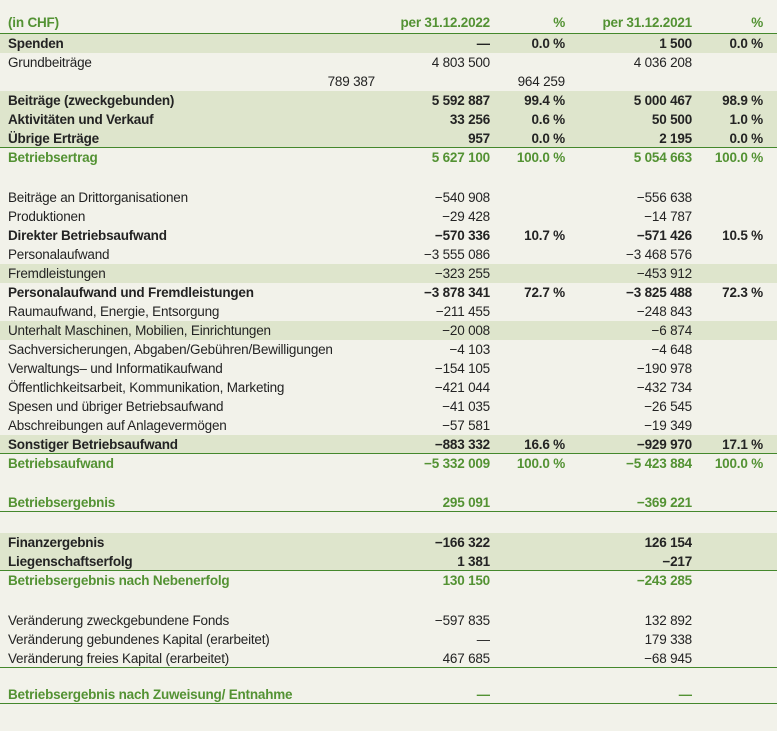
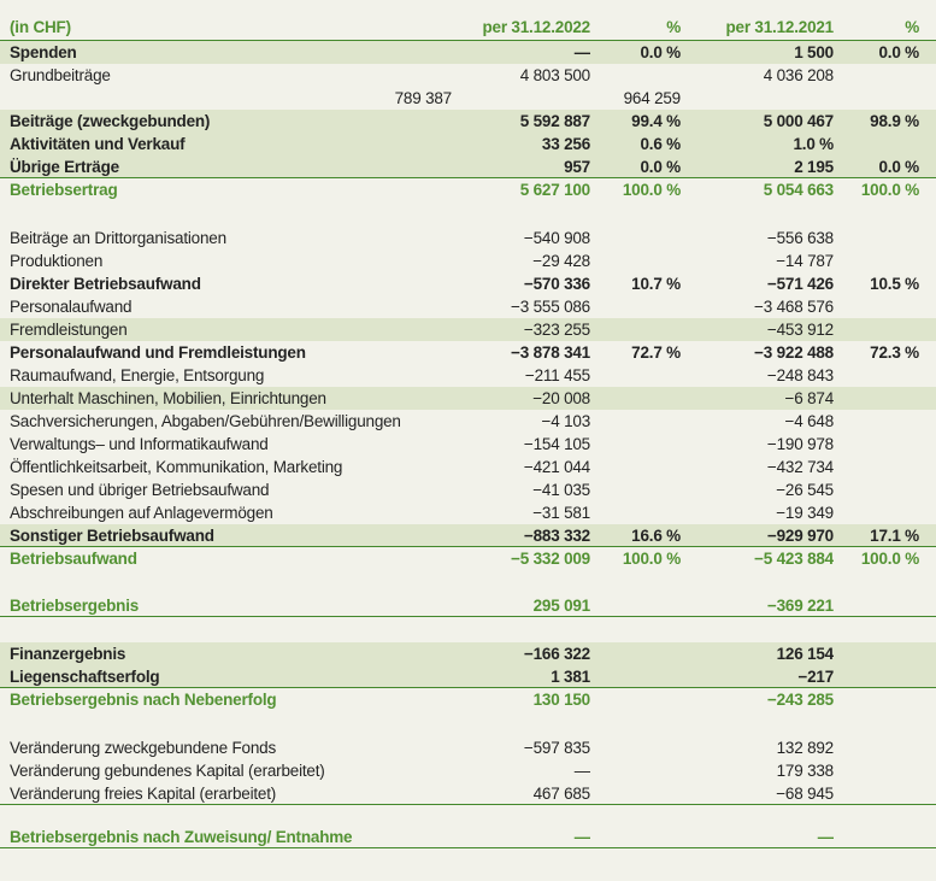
  (in CHF)
  per 31.12.2022
  %
  per 31.12.2021
  %
  Spenden
  —
  0.0 %
  1 500
  0.0 %
  Grundbeiträge
  4 803 500
  4 036 208
  789 387
  964 259
  Beiträge (zweckgebunden)
  5 592 887
  99.4 %
  5 000 467
  98.9 %
  Aktivitäten und Verkauf
  33 256
  0.6 %
- 50 500
  1.0 %
  Übrige Erträge
  957
  0.0 %
  2 195
  0.0 %
  Betriebsertrag
  5 627 100
  100.0 %
  5 054 663
  100.0 %
  Beiträge an Drittorganisationen
  −540 908
  −556 638
  Produktionen
  −29 428
  −14 787
  Direkter Betriebsaufwand
  −570 336
  10.7 %
  −571 426
  10.5 %
  Personalaufwand
  −3 555 086
  −3 468 576
  Fremdleistungen
  −323 255
  −453 912
  Personalaufwand und Fremdleistungen
  −3 878 341
  72.7 %
- −3 825 488
+ −3 922 488
  72.3 %
  Raumaufwand, Energie, Entsorgung
  −211 455
  −248 843
  Unterhalt Maschinen, Mobilien, Einrichtungen
  −20 008
  −6 874
  Sachversicherungen, Abgaben/Gebühren/Bewilligungen
  −4 103
  −4 648
  Verwaltungs– und Informatikaufwand
  −154 105
  −190 978
  Öffentlichkeitsarbeit, Kommunikation, Marketing
  −421 044
  −432 734
  Spesen und übriger Betriebsaufwand
  −41 035
  −26 545
  Abschreibungen auf Anlagevermögen
- −57 581
+ −31 581
  −19 349
  Sonstiger Betriebsaufwand
  −883 332
  16.6 %
  −929 970
  17.1 %
  Betriebsaufwand
  −5 332 009
  100.0 %
  −5 423 884
  100.0 %
  Betriebsergebnis
  295 091
  −369 221
  Finanzergebnis
  −166 322
  126 154
  Liegenschaftserfolg
  1 381
  −217
  Betriebsergebnis nach Nebenerfolg
  130 150
  −243 285
  Veränderung zweckgebundene Fonds
  −597 835
  132 892
  Veränderung gebundenes Kapital (erarbeitet)
  —
  179 338
  Veränderung freies Kapital (erarbeitet)
  467 685
  −68 945
  Betriebsergebnis nach Zuweisung/ Entnahme
  —
  —
